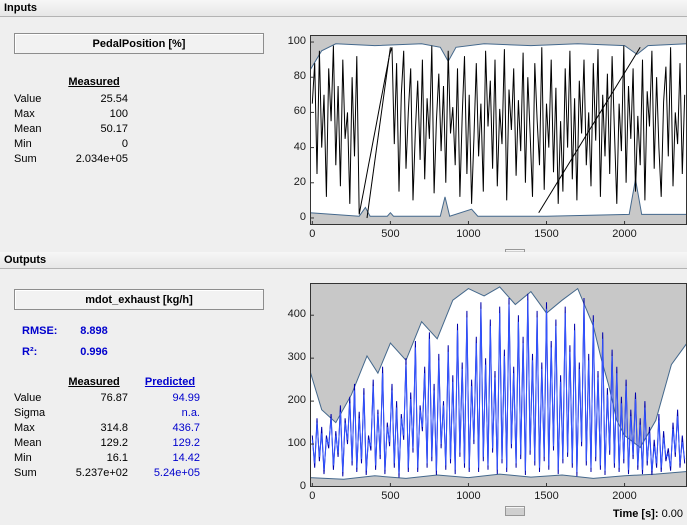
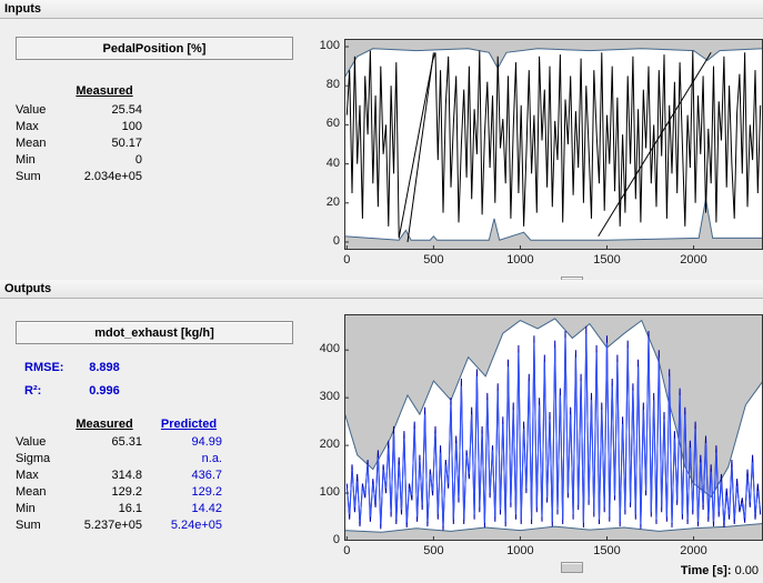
  Inputs
  PedalPosition [%]
  Measured
  Value
  25.54
  Max
  100
  Mean
  50.17
  Min
  0
  Sum
  2.034e+05
  0
  500
  1000
  1500
  2000
  0
  20
  40
  60
  80
  100
  Outputs
  mdot_exhaust [kg/h]
  RMSE:
  8.898
  R²:
  0.996
  Measured
  Predicted
  Value
- 76.87
+ 65.31
  94.99
  Sigma
  n.a.
  Max
  314.8
  436.7
  Mean
  129.2
  129.2
  Min
  16.1
  14.42
  Sum
- 5.237e+02
+ 5.237e+05
  5.24e+05
  0
  500
  1000
  1500
  2000
  0
  100
  200
  300
  400
  Time [s]: 0.00
